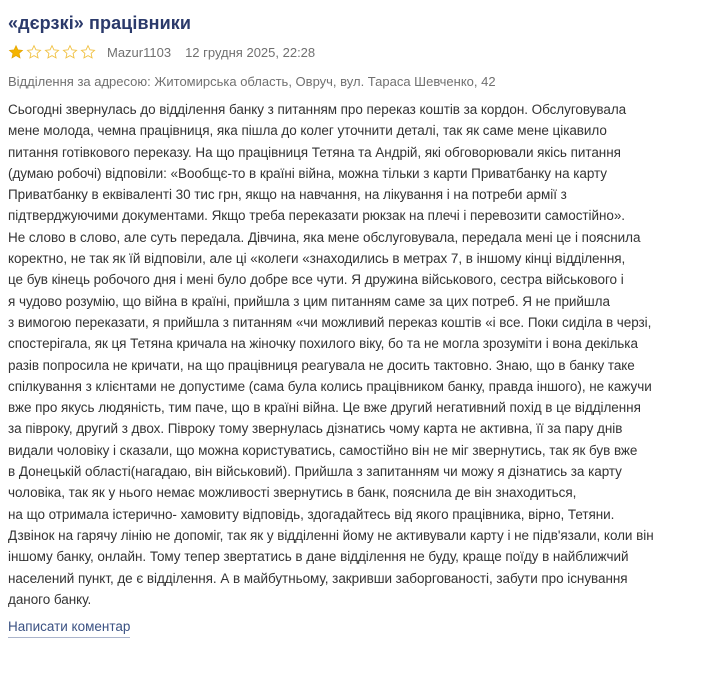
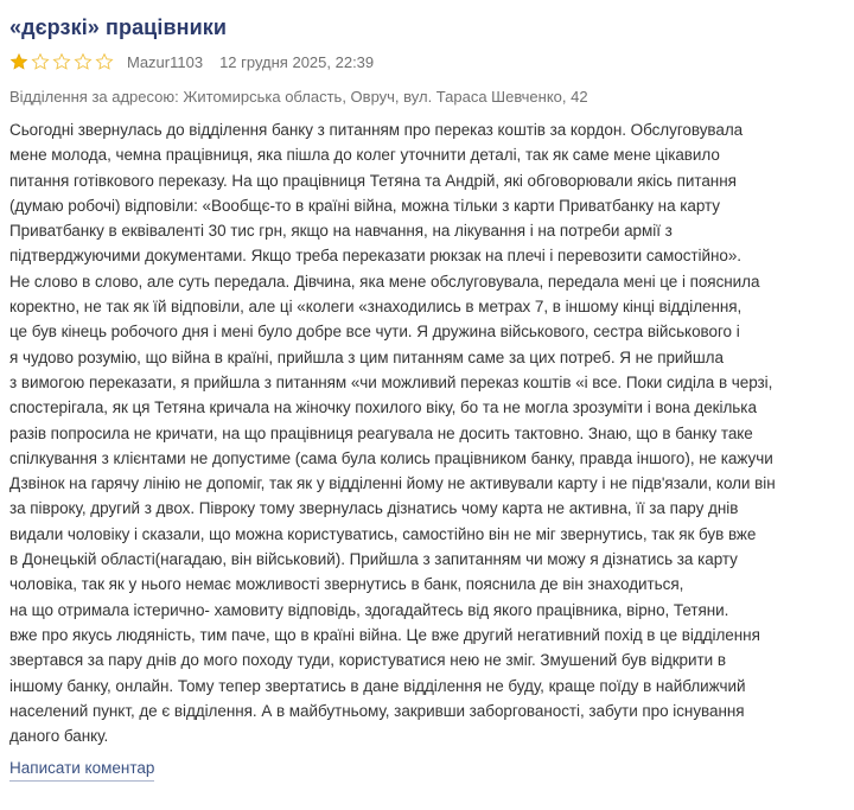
  «дєрзкі» працівники
  Mazur1103
- 12 грудня 2025, 22:28
+ 12 грудня 2025, 22:39
  Відділення за адресою: Житомирська область, Овруч, вул. Тараса Шевченко, 42
  Сьогодні звернулась до відділення банку з питанням про переказ коштів за кордон. Обслуговувала
  мене молода, чемна працівниця, яка пішла до колег уточнити деталі, так як саме мене цікавило
  питання готівкового переказу. На що працівниця Тетяна та Андрій, які обговорювали якісь питання
  (думаю робочі) відповіли: «Вообщє-то в країні війна, можна тільки з карти Приватбанку на карту
  Приватбанку в еквіваленті 30 тис грн, якщо на навчання, на лікування і на потреби армії з
  підтверджуючими документами. Якщо треба переказати рюкзак на плечі і перевозити самостійно».
  Не слово в слово, але суть передала. Дівчина, яка мене обслуговувала, передала мені це і пояснила
  коректно, не так як їй відповіли, але ці «колеги «знаходились в метрах 7, в іншому кінці відділення,
  це був кінець робочого дня і мені було добре все чути. Я дружина військового, сестра військового і
  я чудово розумію, що війна в країні, прийшла з цим питанням саме за цих потреб. Я не прийшла
  з вимогою переказати, я прийшла з питанням «чи можливий переказ коштів «і все. Поки сиділа в черзі,
  спостерігала, як ця Тетяна кричала на жіночку похилого віку, бо та не могла зрозуміти і вона декілька
  разів попросила не кричати, на що працівниця реагувала не досить тактовно. Знаю, що в банку таке
  спілкування з клієнтами не допустиме (сама була колись працівником банку, правда іншого), не кажучи
- вже про якусь людяність, тим паче, що в країні війна. Це вже другий негативний похід в це відділення
+ Дзвінок на гарячу лінію не допоміг, так як у відділенні йому не активували карту і не підв'язали, коли він
  за півроку, другий з двох. Півроку тому звернулась дізнатись чому карта не активна, її за пару днів
  видали чоловіку і сказали, що можна користуватись, самостійно він не міг звернутись, так як був вже
  в Донецькій області(нагадаю, він військовий). Прийшла з запитанням чи можу я дізнатись за карту
  чоловіка, так як у нього немає можливості звернутись в банк, пояснила де він знаходиться,
  на що отримала істерично- хамовиту відповідь, здогадайтесь від якого працівника, вірно, Тетяни.
- Дзвінок на гарячу лінію не допоміг, так як у відділенні йому не активували карту і не підв'язали, коли він
+ вже про якусь людяність, тим паче, що в країні війна. Це вже другий негативний похід в це відділення
+ звертався за пару днів до мого походу туди, користуватися нею не зміг. Змушений був відкрити в
  іншому банку, онлайн. Тому тепер звертатись в дане відділення не буду, краще поїду в найближчий
  населений пункт, де є відділення. А в майбутньому, закривши заборгованості, забути про існування
  даного банку.
  Написати коментар
